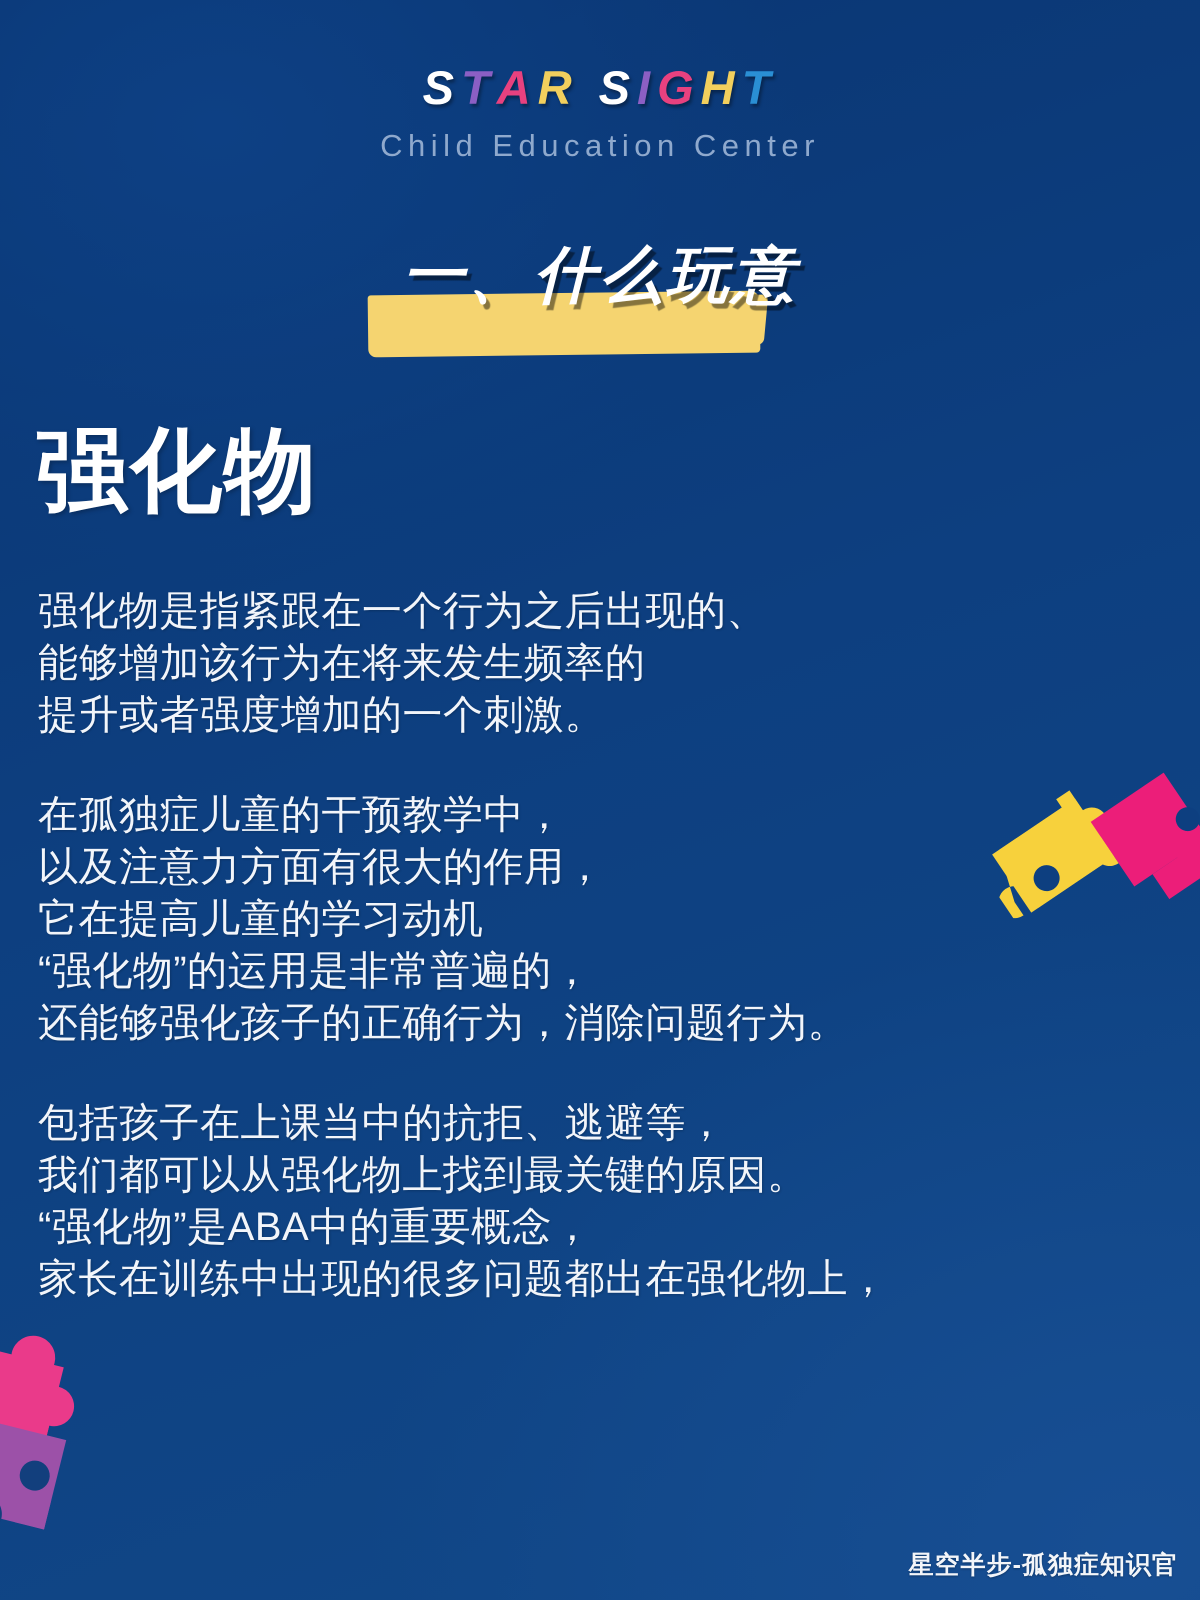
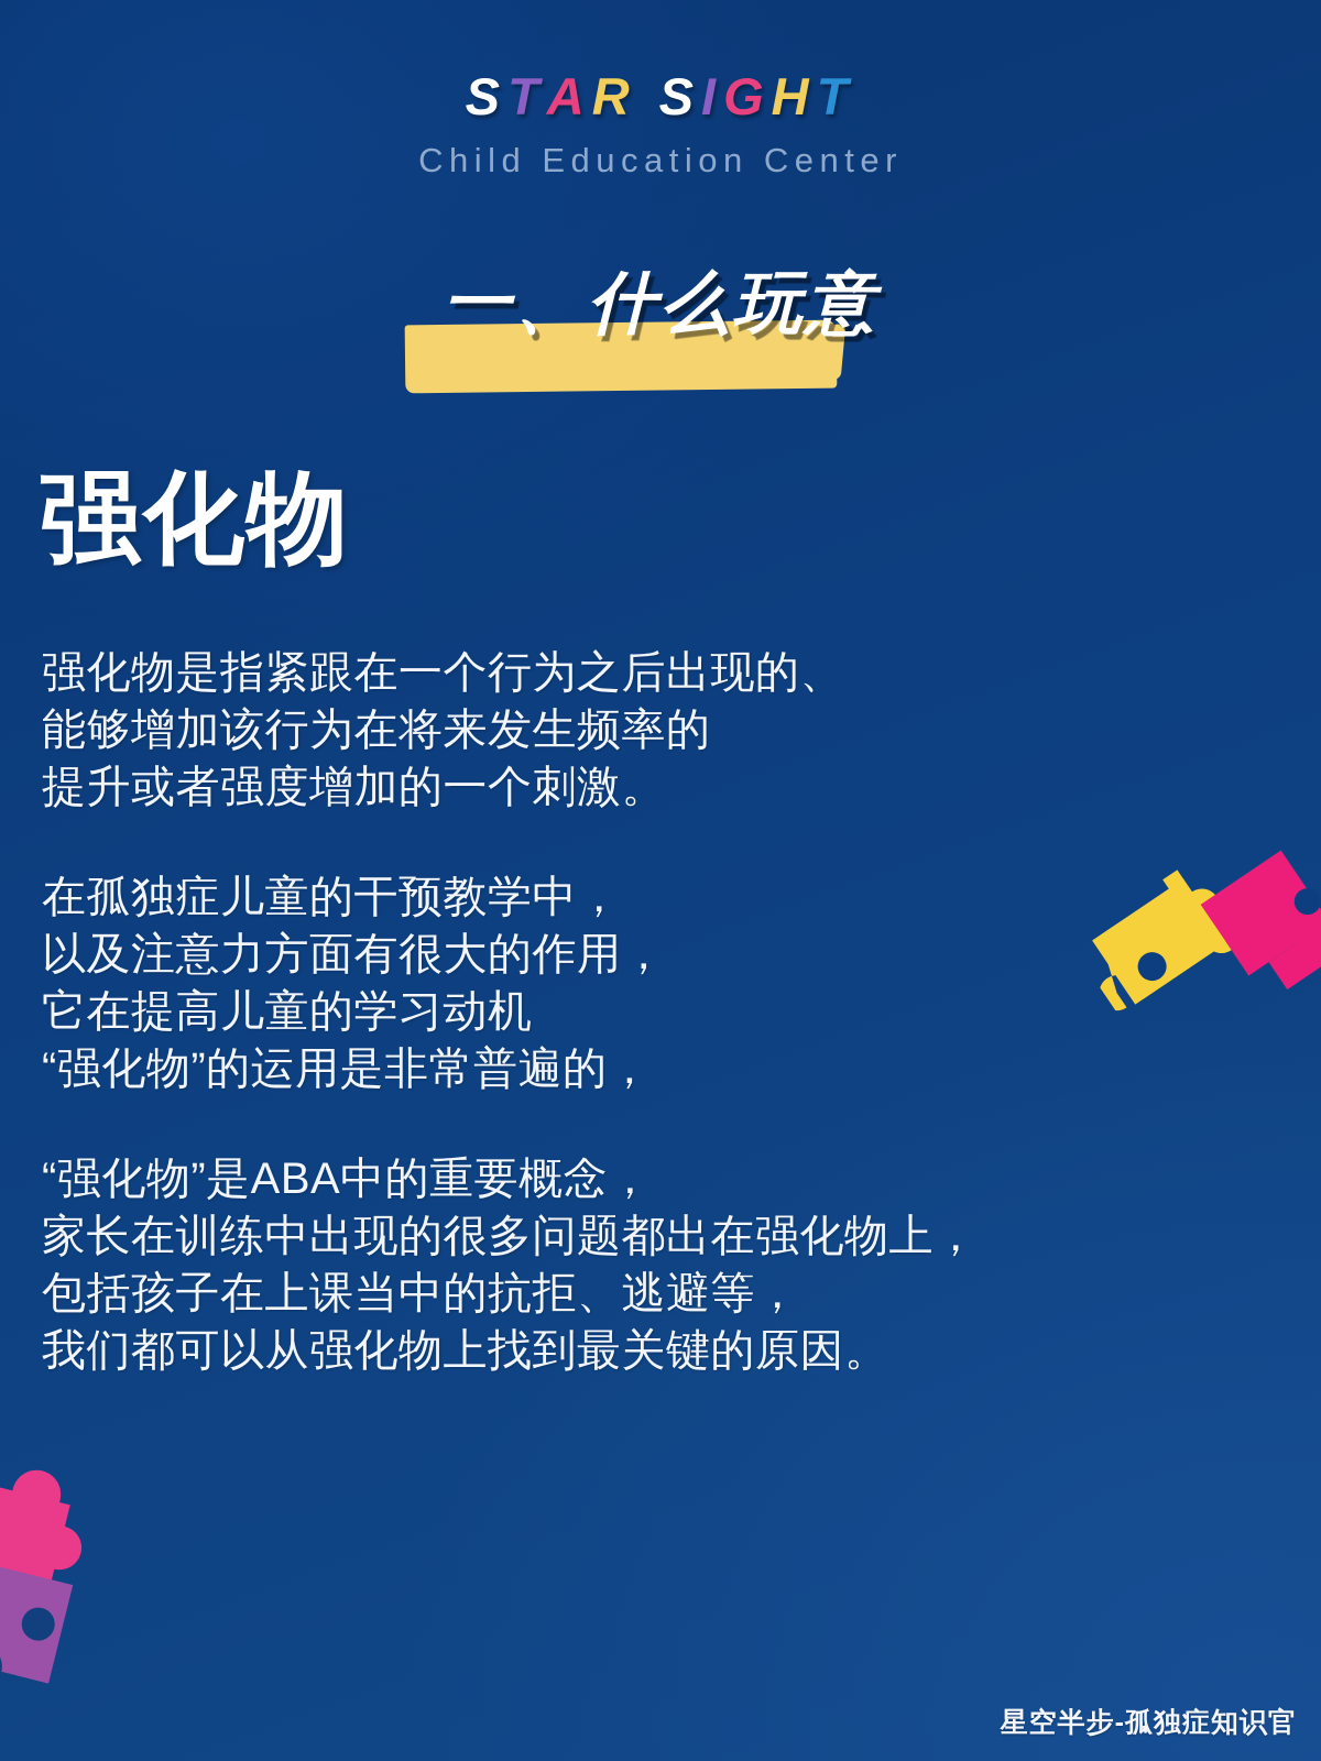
  STAR SIGHT
  Child Education Center
  一、什么玩意
  强化物
  强化物是指紧跟在一个行为之后出现的、
  能够增加该行为在将来发生频率的
  提升或者强度增加的一个刺激。
  在孤独症儿童的干预教学中，
  以及注意力方面有很大的作用，
  它在提高儿童的学习动机
  “强化物”的运用是非常普遍的，
- 还能够强化孩子的正确行为，消除问题行为。
- 包括孩子在上课当中的抗拒、逃避等，
+ “强化物”是ABA中的重要概念，
- 我们都可以从强化物上找到最关键的原因。
+ 家长在训练中出现的很多问题都出在强化物上，
- “强化物”是ABA中的重要概念，
+ 包括孩子在上课当中的抗拒、逃避等，
- 家长在训练中出现的很多问题都出在强化物上，
+ 我们都可以从强化物上找到最关键的原因。
  星空半步-孤独症知识官
